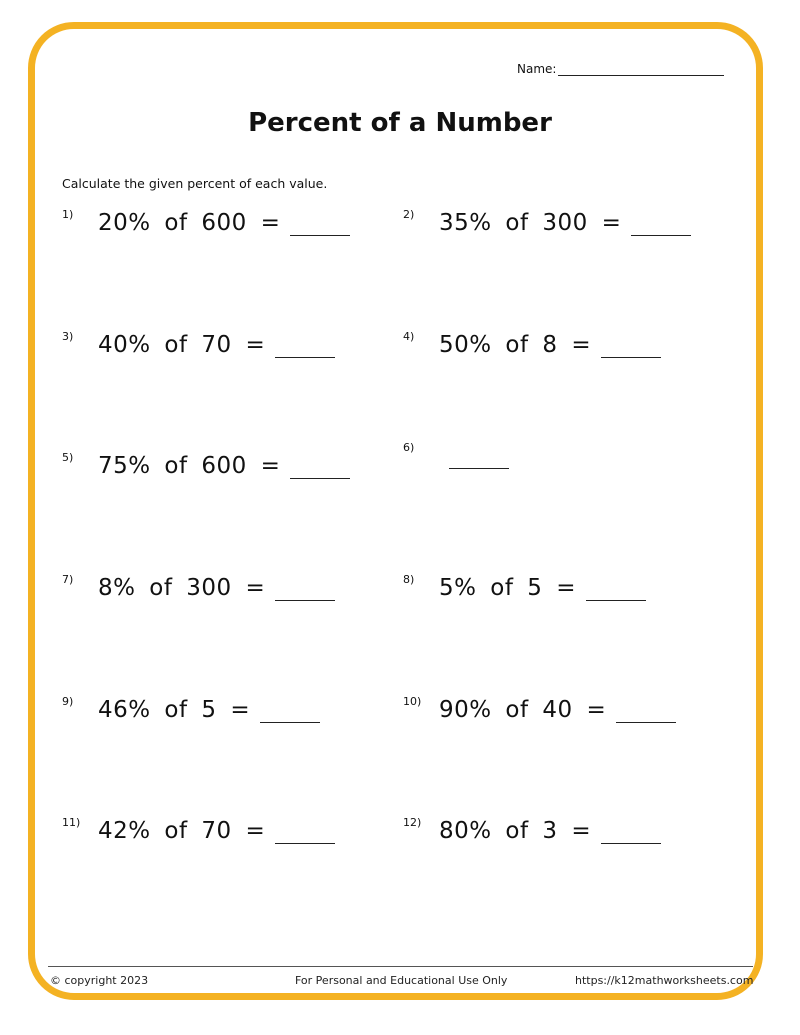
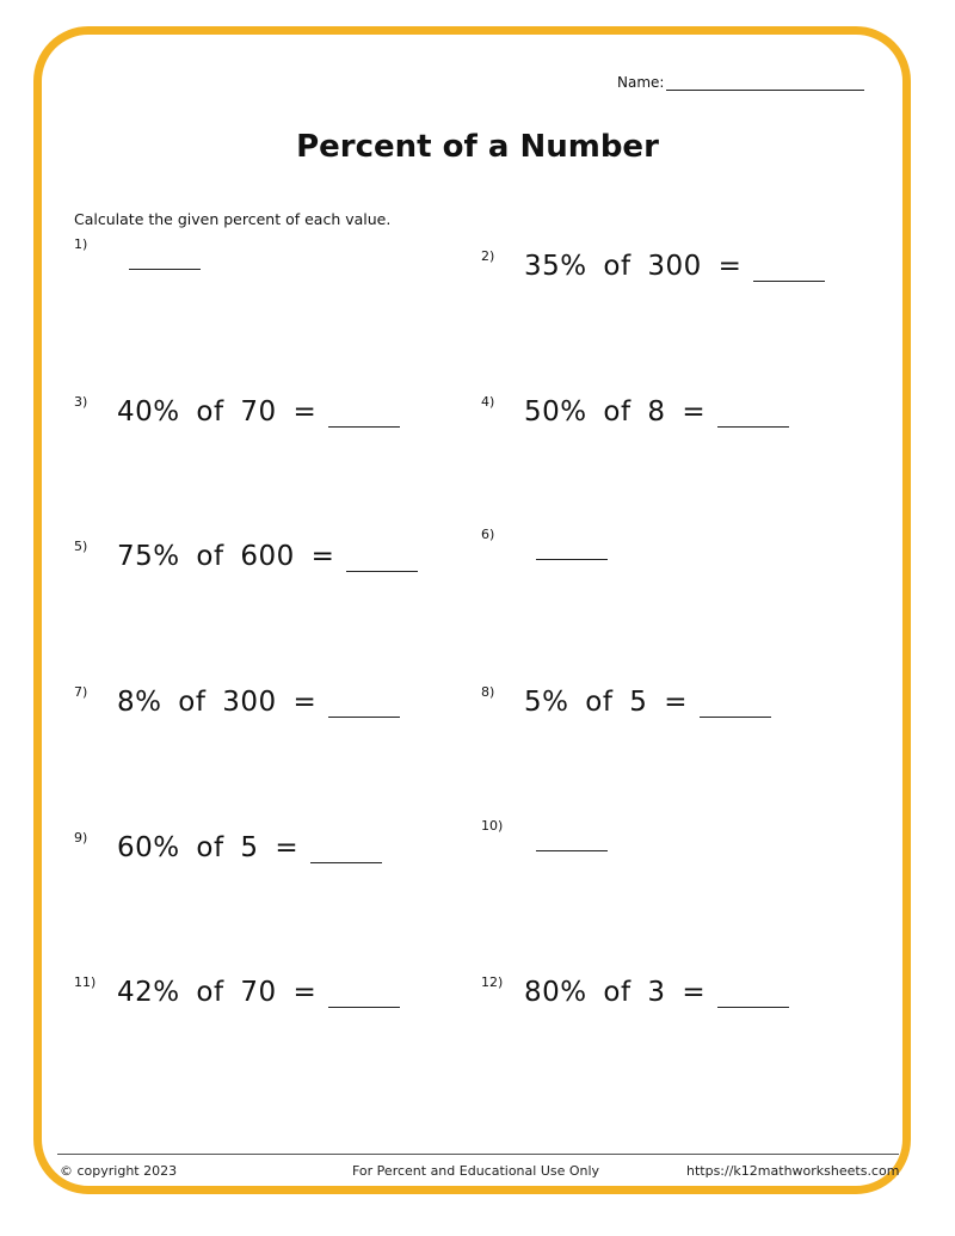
  Name:
  Percent of a Number
  Calculate the given percent of each value.
  1)
- 20% of 600 =
  2)
  35% of 300 =
  3)
  40% of 70 =
  4)
  50% of 8 =
  5)
  75% of 600 =
  6)
  7)
  8% of 300 =
  8)
  5% of 5 =
  9)
- 46% of 5 =
+ 60% of 5 =
  10)
- 90% of 40 =
  11)
  42% of 70 =
  12)
  80% of 3 =
  © copyright 2023
- For Personal and Educational Use Only
+ For Percent and Educational Use Only
  https://k12mathworksheets.com
